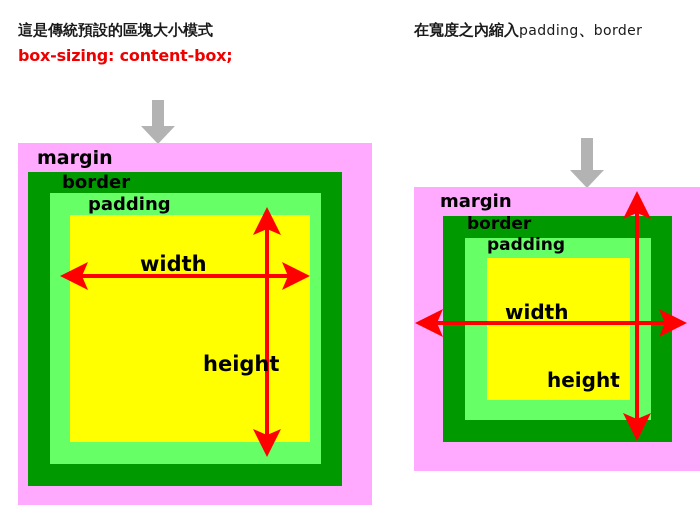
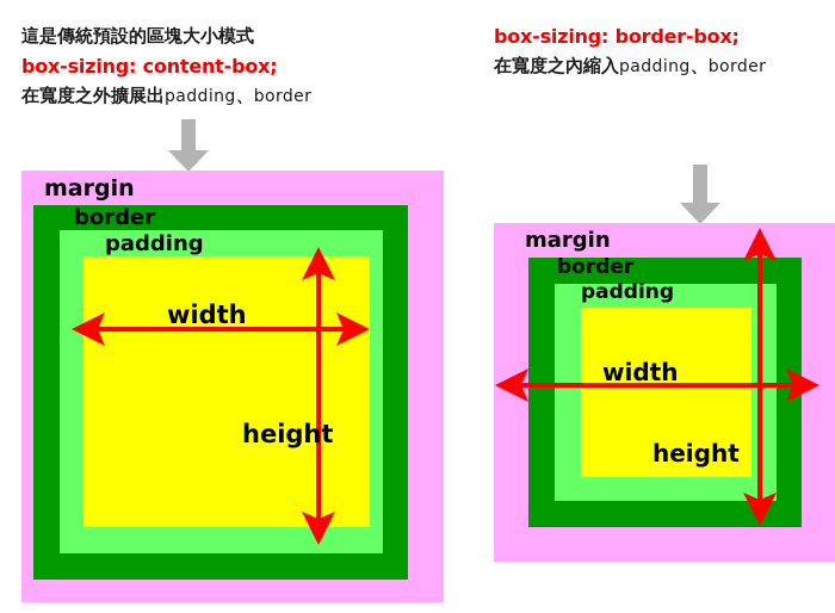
  這是傳統預設的區塊大小模式
  box-sizing: content-box;
+ 在寬度之外擴展出padding、border
+ box-sizing: border-box;
  在寬度之內縮入padding、border
  margin
  border
  padding
  width
  height
  margin
  border
  padding
  width
  height
